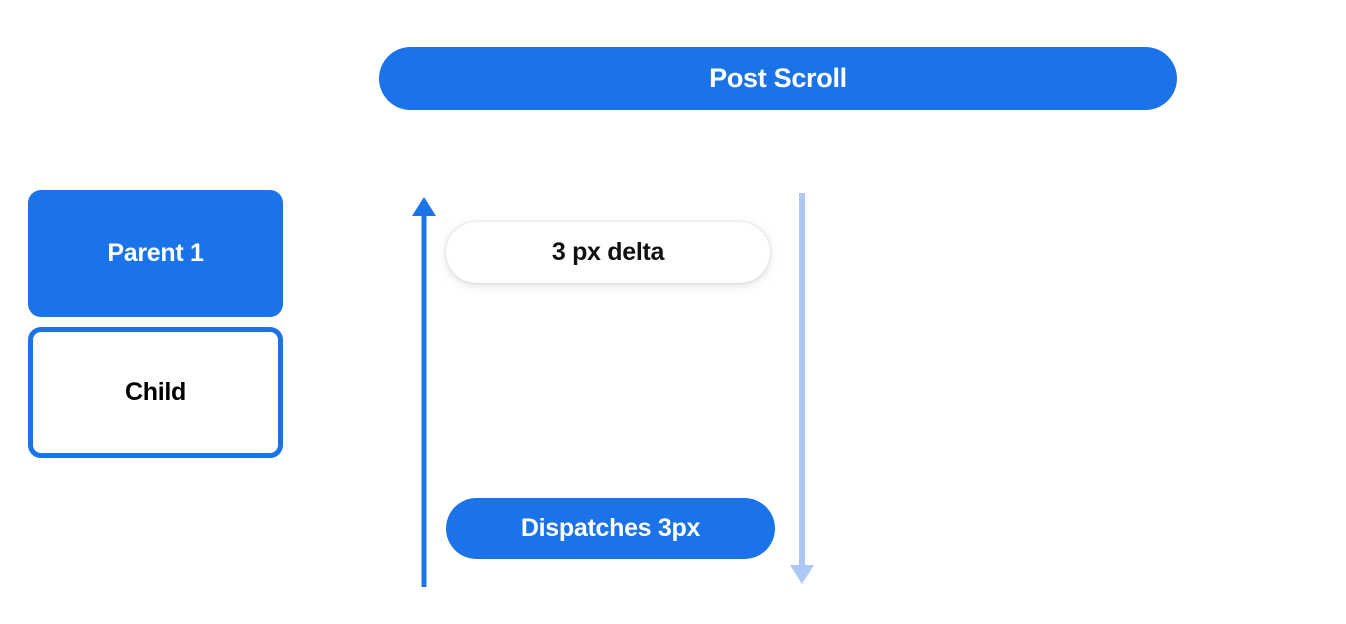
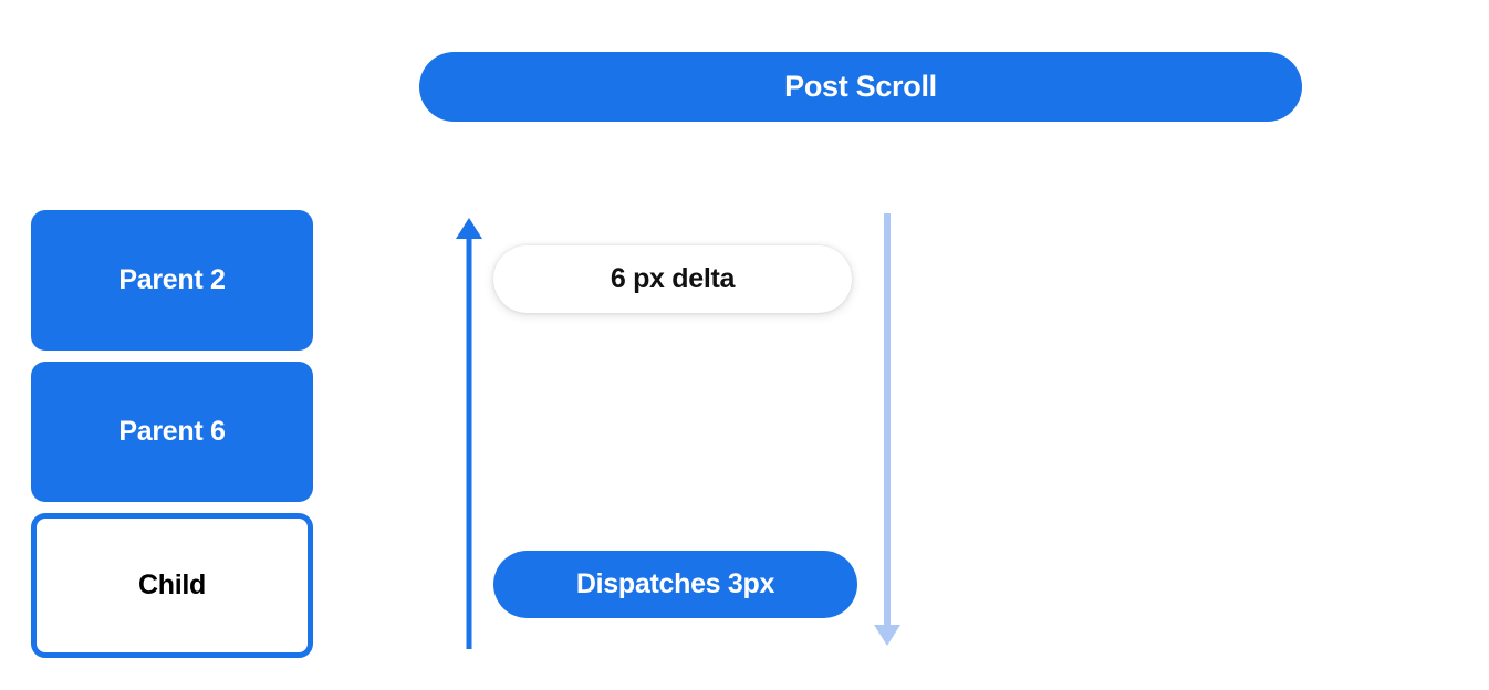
  Post Scroll
+ Parent 2
- Parent 1
+ Parent 6
  Child
- 3 px delta
+ 6 px delta
  Dispatches 3px
